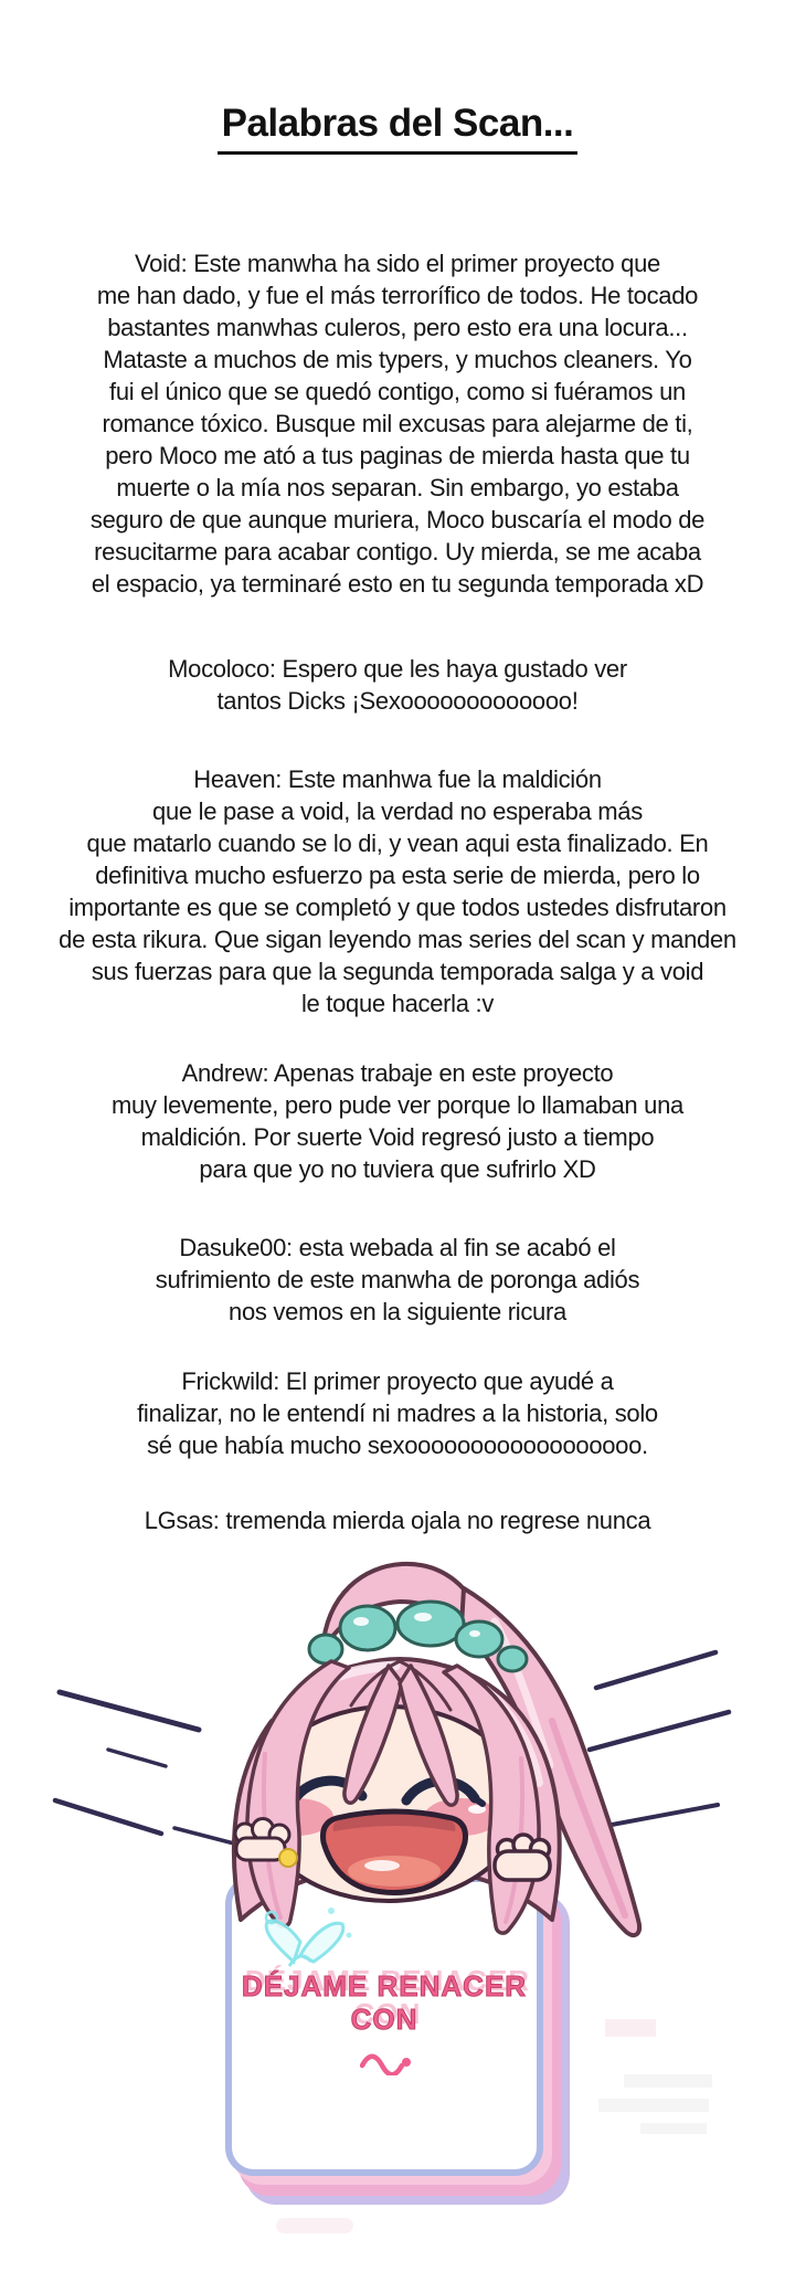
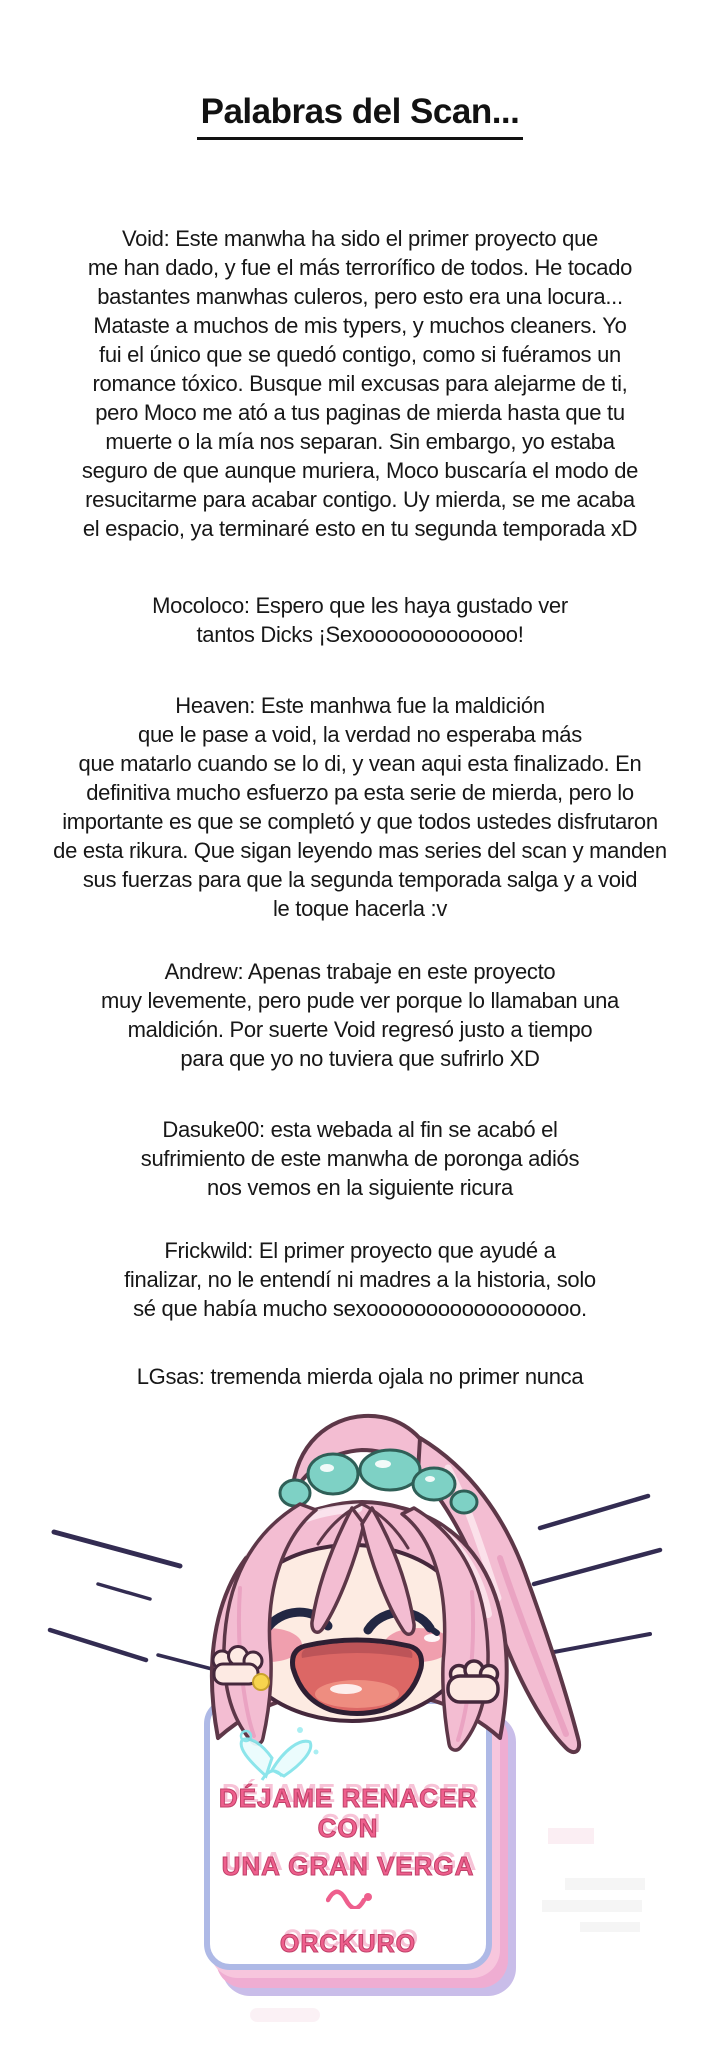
  Palabras del Scan...
  Void: Este manwha ha sido el primer proyecto que
  me han dado, y fue el más terrorífico de todos. He tocado
  bastantes manwhas culeros, pero esto era una locura...
  Mataste a muchos de mis typers, y muchos cleaners. Yo
  fui el único que se quedó contigo, como si fuéramos un
  romance tóxico. Busque mil excusas para alejarme de ti,
  pero Moco me ató a tus paginas de mierda hasta que tu
  muerte o la mía nos separan. Sin embargo, yo estaba
  seguro de que aunque muriera, Moco buscaría el modo de
  resucitarme para acabar contigo. Uy mierda, se me acaba
  el espacio, ya terminaré esto en tu segunda temporada xD
  Mocoloco: Espero que les haya gustado ver
  tantos Dicks ¡Sexooooooooooooo!
  Heaven: Este manhwa fue la maldición
  que le pase a void, la verdad no esperaba más
  que matarlo cuando se lo di, y vean aqui esta finalizado. En
  definitiva mucho esfuerzo pa esta serie de mierda, pero lo
  importante es que se completó y que todos ustedes disfrutaron
  de esta rikura. Que sigan leyendo mas series del scan y manden
  sus fuerzas para que la segunda temporada salga y a void
  le toque hacerla :v
  Andrew: Apenas trabaje en este proyecto
  muy levemente, pero pude ver porque lo llamaban una
  maldición. Por suerte Void regresó justo a tiempo
  para que yo no tuviera que sufrirlo XD
  Dasuke00: esta webada al fin se acabó el
  sufrimiento de este manwha de poronga adiós
  nos vemos en la siguiente ricura
  Frickwild: El primer proyecto que ayudé a
  finalizar, no le entendí ni madres a la historia, solo
  sé que había mucho sexoooooooooooooooooo.
- LGsas: tremenda mierda ojala no regrese nunca
+ LGsas: tremenda mierda ojala no primer nunca
  DÉJAME RENACER CON
+ UNA GRAN VERGA
+ ORCKURO
